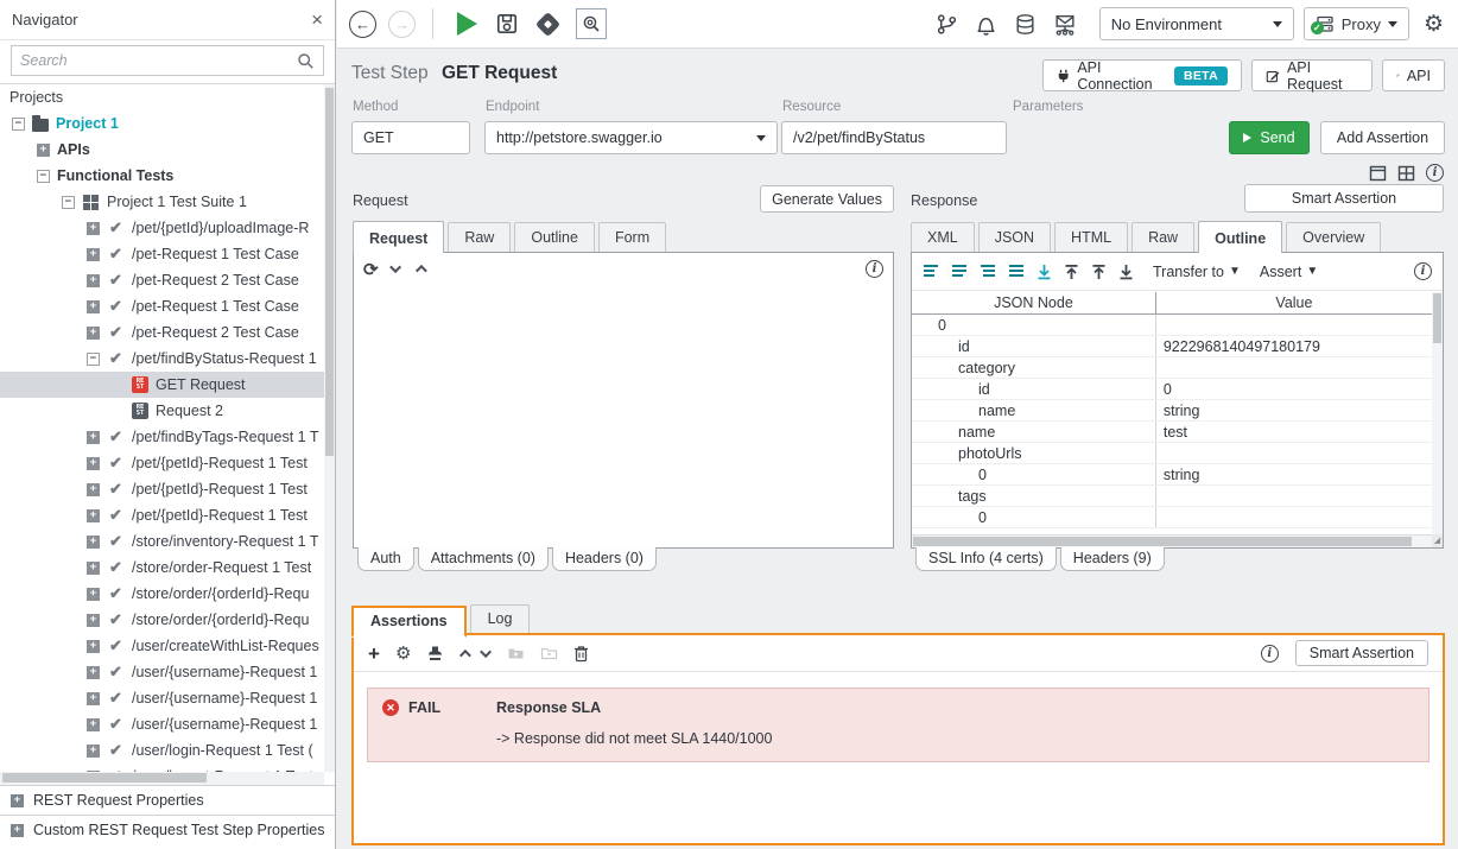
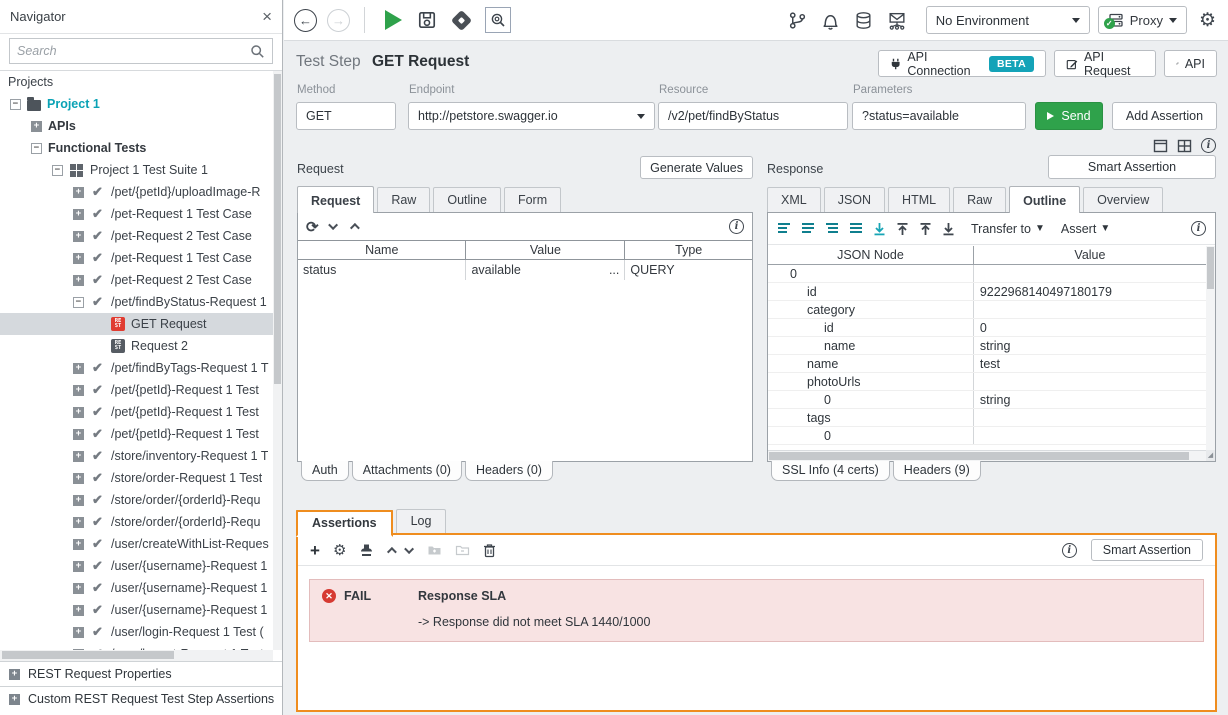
  Navigator
  ×
  Search
  Projects
  −
  Project 1
  +
  APIs
  −
  Functional Tests
  −
  Project 1 Test Suite 1
  +
  /pet/{petId}/uploadImage-R
  +
  /pet-Request 1 Test Case
  +
  /pet-Request 2 Test Case
  +
  /pet-Request 1 Test Case
  +
  /pet-Request 2 Test Case
  −
  /pet/findByStatus-Request 1
  GET Request
  Request 2
  +
  /pet/findByTags-Request 1 T
  +
  /pet/{petId}-Request 1 Test
  +
  /pet/{petId}-Request 1 Test
  +
  /pet/{petId}-Request 1 Test
  +
  /store/inventory-Request 1 T
  +
  /store/order-Request 1 Test
  +
  /store/order/{orderId}-Requ
  +
  /store/order/{orderId}-Requ
  +
  /user/createWithList-Reques
  +
  /user/{username}-Request 1
  +
  /user/{username}-Request 1
  +
  /user/{username}-Request 1
  +
  /user/login-Request 1 Test (
  +
  REST Request Properties
  +
- Custom REST Request Test Step Properties
+ Custom REST Request Test Step Assertions
  ←
  →
  No Environment
  ✓
  Proxy
  ⚙
  Test Step GET Request
  API Connection
  BETA
  API Request
  API
  Method
  Endpoint
  Resource
  Parameters
  GET
  http://petstore.swagger.io
  /v2/pet/findByStatus
+ ?status=available
  Send
  Add Assertion
  Request
  Generate Values
  Request
  Raw
  Outline
  Form
  ⟳
  i
+ Name	Value	Type
+ status	available ...	QUERY
  Auth
  Attachments (0)
  Headers (0)
  i
  Response
  Smart Assertion
  XML
  JSON
  HTML
  Raw
  Outline
  Overview
  Transfer to
  ▼
  Assert
  ▼
  i
  JSON Node
  Value
  0
  id
  9222968140497180179
  category
  id
  0
  name
  string
  name
  test
  photoUrls
  0
  string
  tags
  0
  SSL Info (4 certs)
  Headers (9)
  Assertions
  Log
  +
  ⚙
  i
  Smart Assertion
  ✕
  FAIL
  Response SLA
  -> Response did not meet SLA 1440/1000
